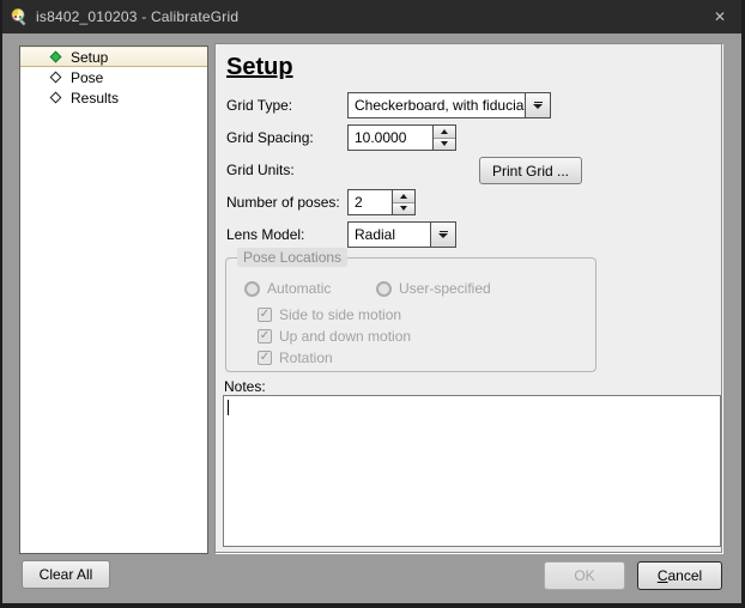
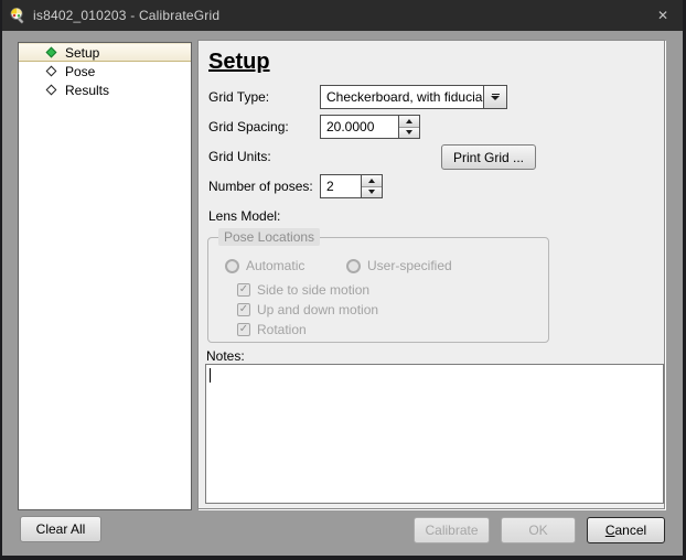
  is8402_010203 - CalibrateGrid
  ✕
  Setup
  Pose
  Results
  Setup
  Grid Type:
  Checkerboard, with fiducia
  Grid Spacing:
- 10.0000
+ 20.0000
  Grid Units:
  Print Grid ...
  Number of poses:
  2
  Lens Model:
- Radial
  Pose Locations
  Automatic
  User-specified
  ✓
  Side to side motion
  ✓
  Up and down motion
  ✓
  Rotation
  Notes:
  Clear All
+ Calibrate
  OK
  Cancel
